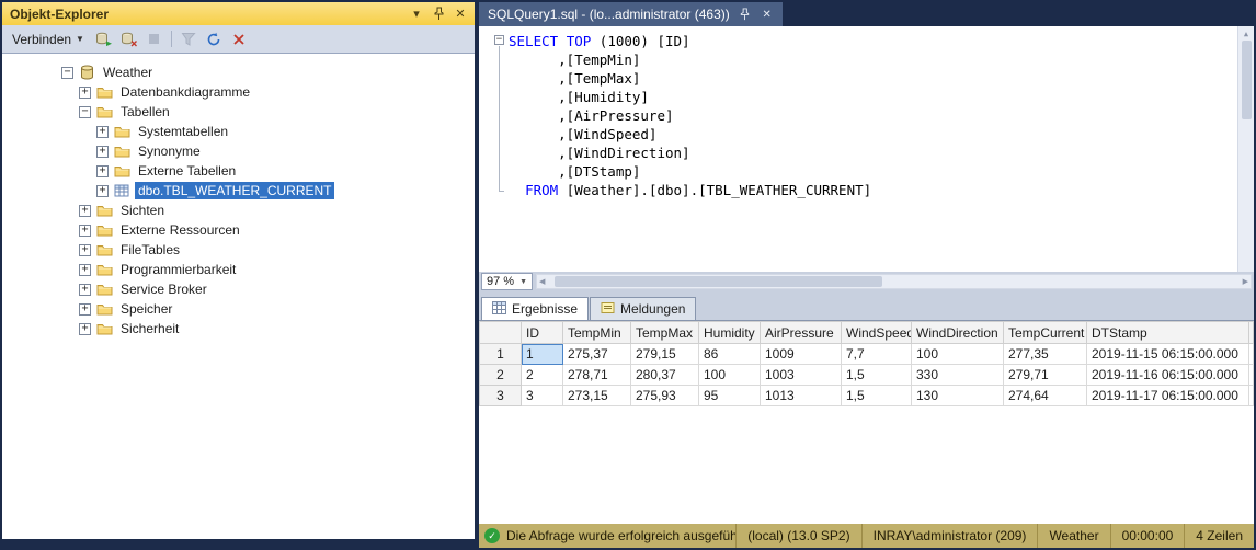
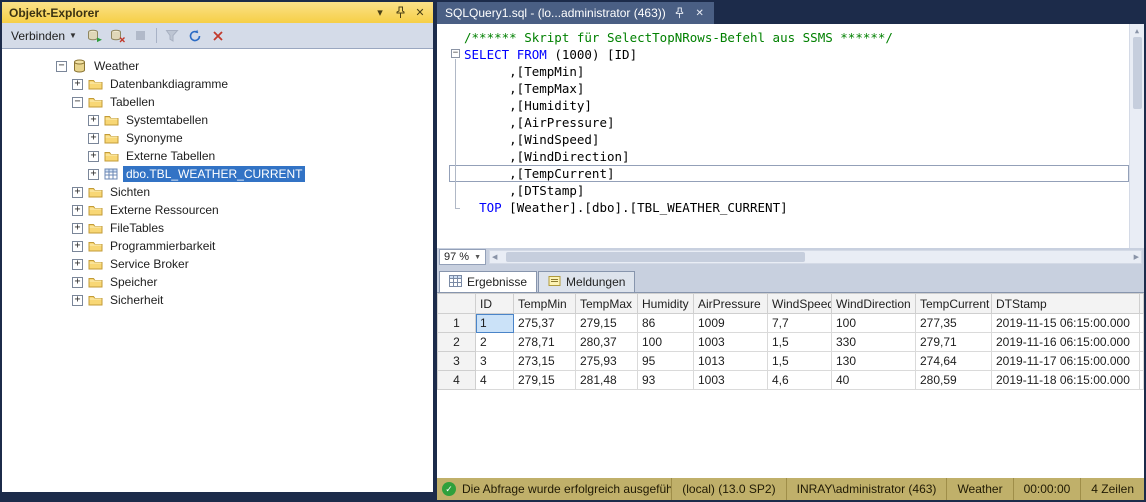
  Objekt-Explorer
  ▾
  ✕
  Verbinden
  ▼
  −
  Weather
  +
  Datenbankdiagramme
  −
  Tabellen
  +
  Systemtabellen
  +
  Synonyme
  +
  Externe Tabellen
  +
  dbo.TBL_WEATHER_CURRENT
  +
  Sichten
  +
  Externe Ressourcen
  +
  FileTables
  +
  Programmierbarkeit
  +
  Service Broker
  +
  Speicher
  +
  Sicherheit
  SQLQuery1.sql - (lo...administrator (463))
  ✕
+ /****** Skript für SelectTopNRows-Befehl aus SSMS ******/
  −
- SELECT TOP (1000) [ID]
+ SELECT FROM (1000) [ID]
  ,[TempMin]
  ,[TempMax]
  ,[Humidity]
  ,[AirPressure]
  ,[WindSpeed]
  ,[WindDirection]
+ ,[TempCurrent]
  ,[DTStamp]
- FROM [Weather].[dbo].[TBL_WEATHER_CURRENT]
+ TOP [Weather].[dbo].[TBL_WEATHER_CURRENT]
  ▲
  97 %
  Ergebnisse
  Meldungen
  	ID	TempMin	TempMax	Humidity	AirPressure	WindSpeed	WindDirection	TempCurrent	DTStamp
  1	1	275,37	279,15	86	1009	7,7	100	277,35	2019-11-15 06:15:00.000
  2	2	278,71	280,37	100	1003	1,5	330	279,71	2019-11-16 06:15:00.000
  3	3	273,15	275,93	95	1013	1,5	130	274,64	2019-11-17 06:15:00.000
+ 4	4	279,15	281,48	93	1003	4,6	40	280,59	2019-11-18 06:15:00.000
  ✓
  Die Abfrage wurde erfolgreich ausgefüh
  (local) (13.0 SP2)
- INRAY\administrator (209)
+ INRAY\administrator (463)
  Weather
  00:00:00
  4 Zeilen
